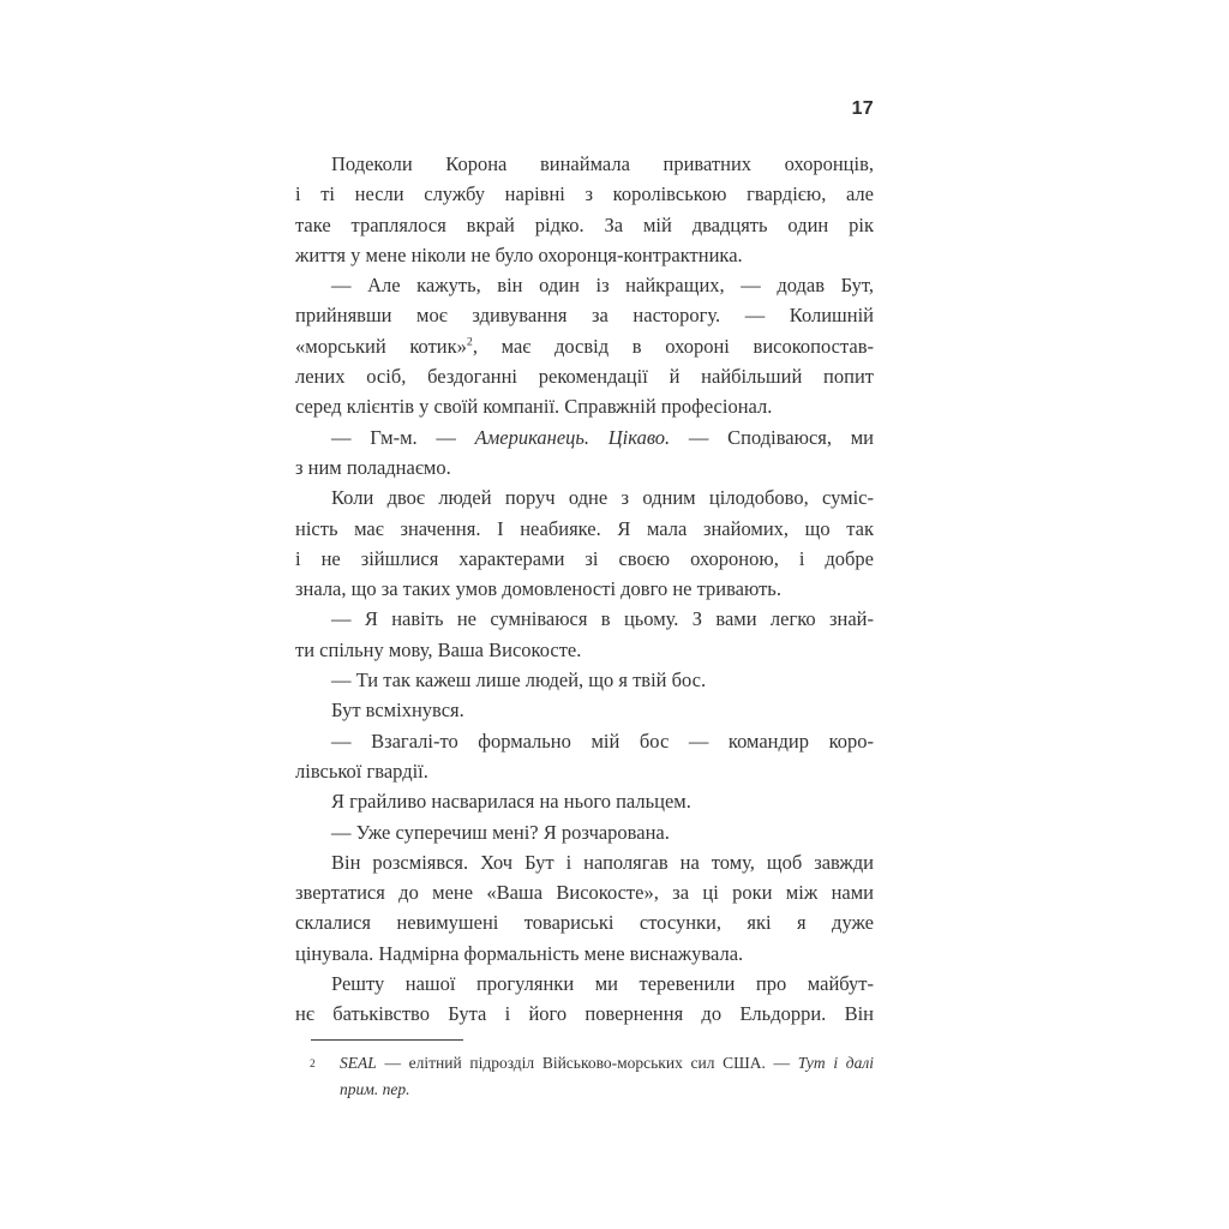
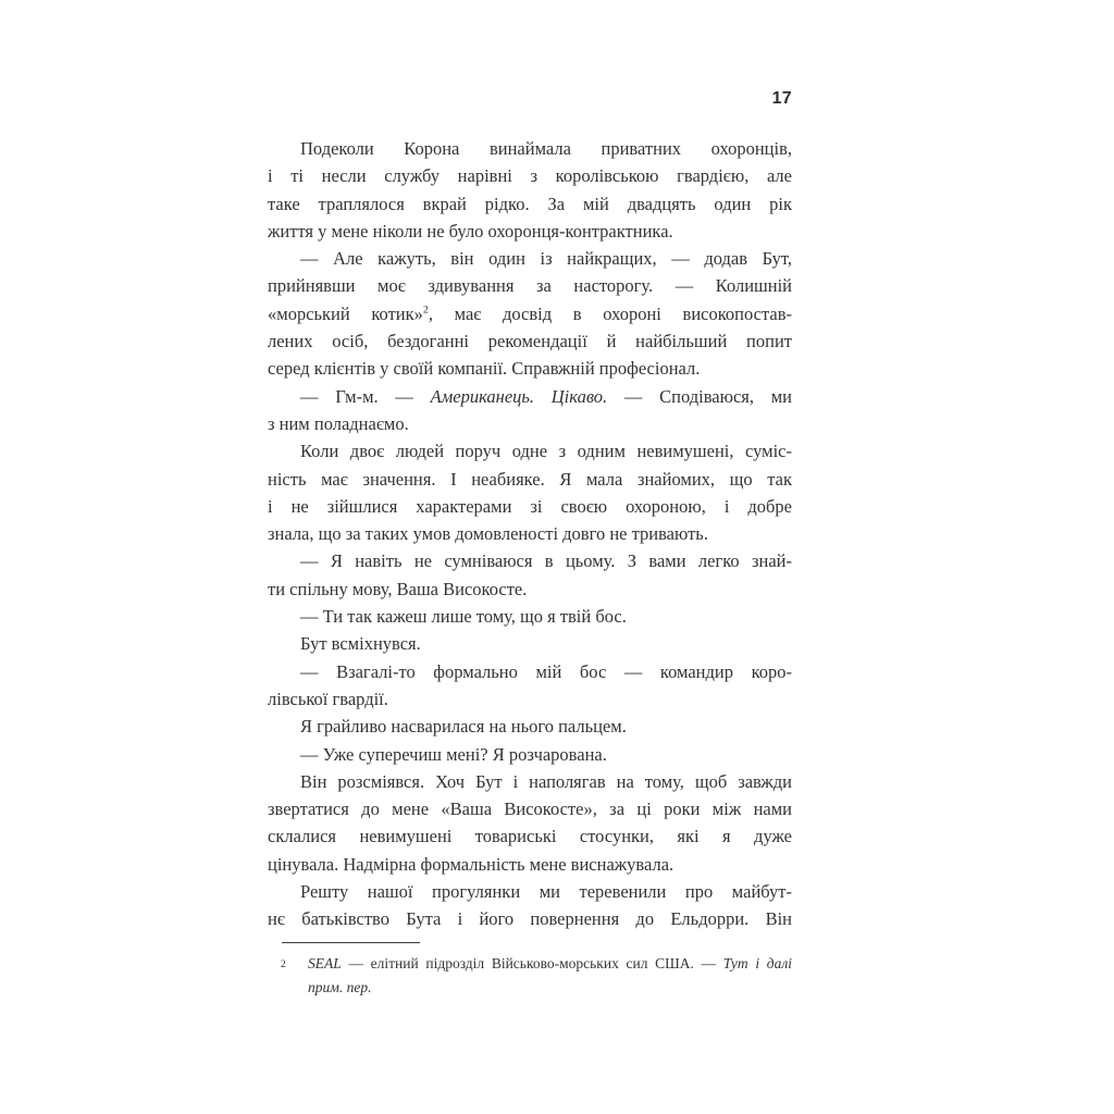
  17
  Подеколи Корона винаймала приватних охоронців,
  і ті несли службу нарівні з королівською гвардією, але
  таке траплялося вкрай рідко. За мій двадцять один рік
  життя у мене ніколи не було охоронця-контрактника.
  — Але кажуть, він один із найкращих, — додав Бут,
  прийнявши моє здивування за насторогу. — Колишній
  «морський котик»2, має досвід в охороні високопостав-
  лених осіб, бездоганні рекомендації й найбільший попит
  серед клієнтів у своїй компанії. Справжній професіонал.
  — Гм-м. — Американець. Цікаво. — Сподіваюся, ми
  з ним поладнаємо.
- Коли двоє людей поруч одне з одним цілодобово, суміс-
+ Коли двоє людей поруч одне з одним невимушені, суміс-
  ність має значення. І неабияке. Я мала знайомих, що так
  і не зійшлися характерами зі своєю охороною, і добре
  знала, що за таких умов домовленості довго не тривають.
  — Я навіть не сумніваюся в цьому. З вами легко знай-
  ти спільну мову, Ваша Високосте.
- — Ти так кажеш лише людей, що я твій бос.
+ — Ти так кажеш лише тому, що я твій бос.
  Бут всміхнувся.
  — Взагалі-то формально мій бос — командир коро-
  лівської гвардії.
  Я грайливо насварилася на нього пальцем.
  — Уже суперечиш мені? Я розчарована.
  Він розсміявся. Хоч Бут і наполягав на тому, щоб завжди
  звертатися до мене «Ваша Високосте», за ці роки між нами
  склалися невимушені товариські стосунки, які я дуже
  цінувала. Надмірна формальність мене виснажувала.
  Решту нашої прогулянки ми теревенили про майбут-
  нє батьківство Бута і його повернення до Ельдорри. Він
  2
  SEAL — елітний підрозділ Військово-морських сил США. — Тут і далі
  прим. пер.
